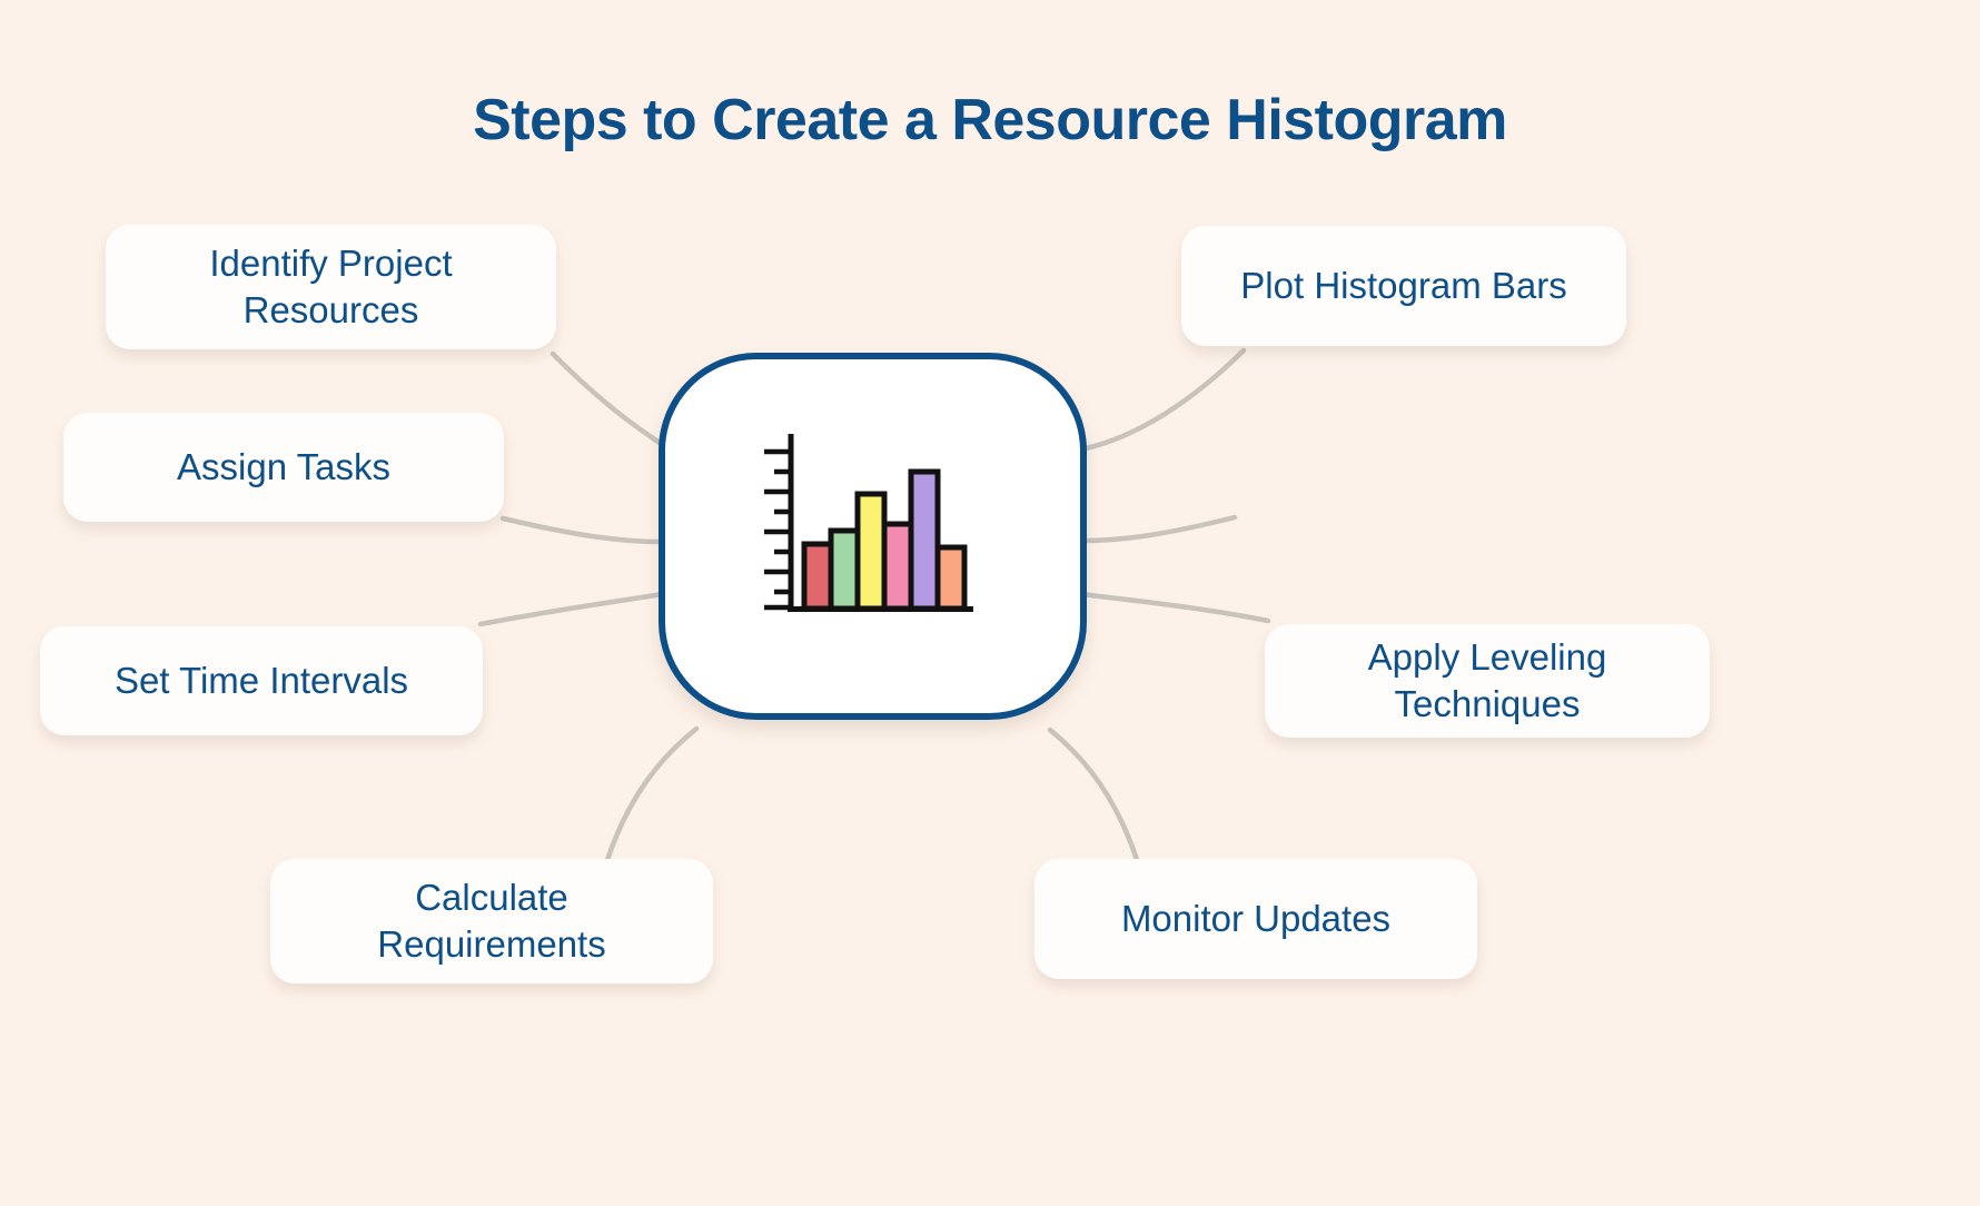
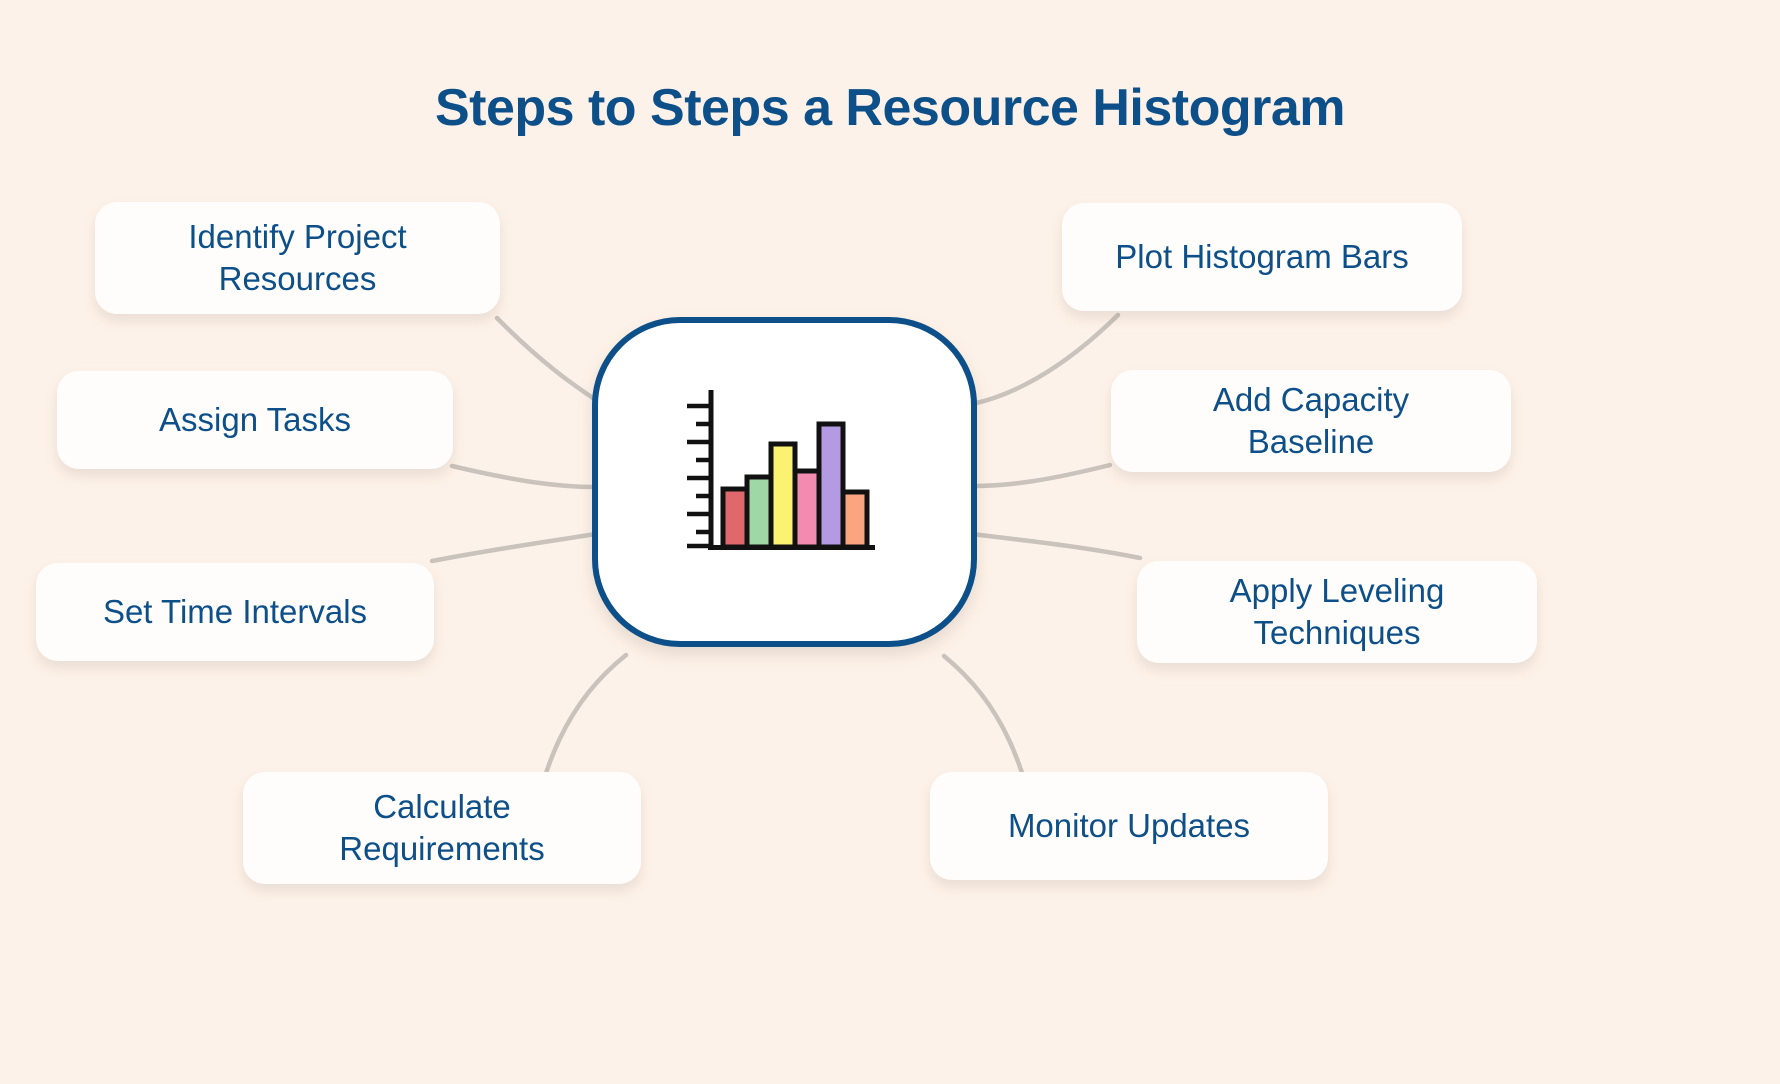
- Steps to Create a Resource Histogram
+ Steps to Steps a Resource Histogram
  Identify Project
  Resources
  Assign Tasks
  Set Time Intervals
  Calculate
  Requirements
  Plot Histogram Bars
+ Add Capacity
+ Baseline
  Apply Leveling
  Techniques
  Monitor Updates
